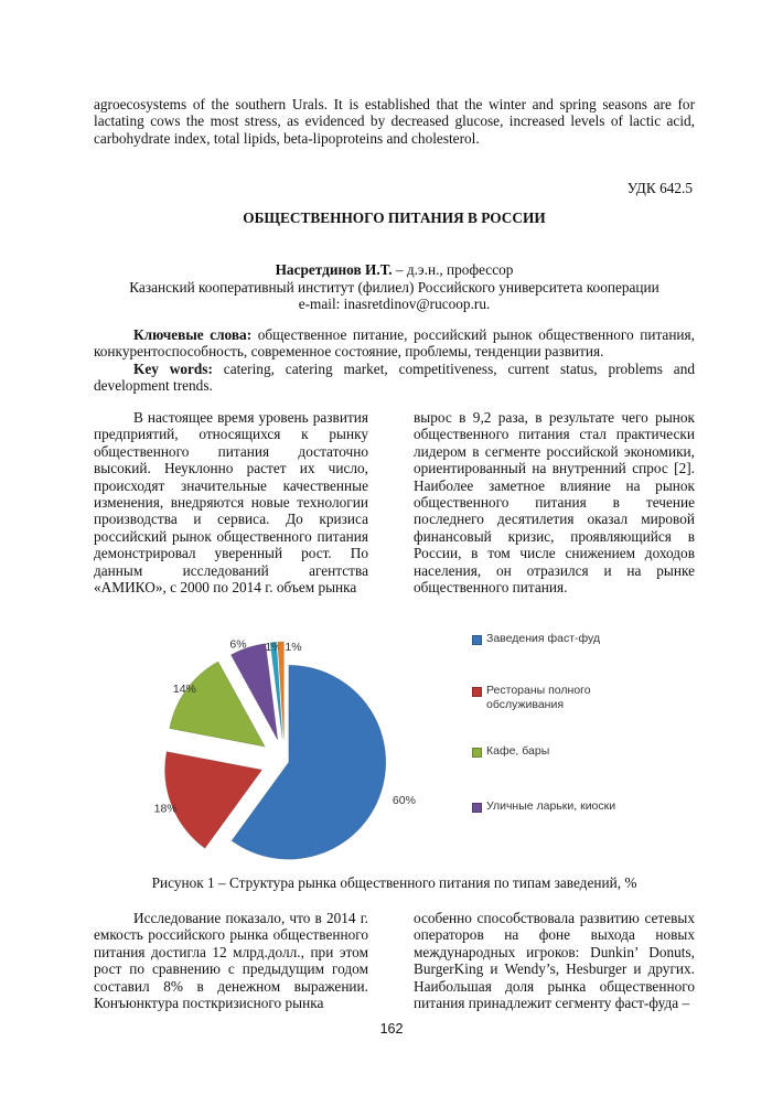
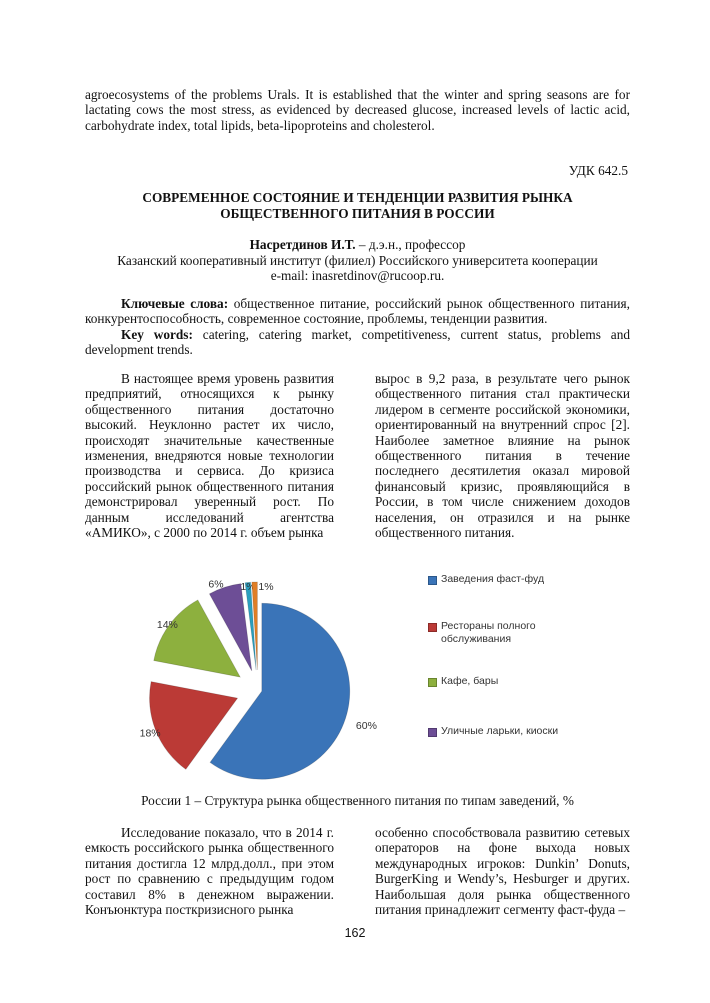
- agroecosystems of the southern Urals. It is established that the winter and spring seasons are for lactating cows the most stress, as evidenced by decreased glucose, increased levels of lactic acid, carbohydrate index, total lipids, beta-lipoproteins and cholesterol.
+ agroecosystems of the problems Urals. It is established that the winter and spring seasons are for lactating cows the most stress, as evidenced by decreased glucose, increased levels of lactic acid, carbohydrate index, total lipids, beta-lipoproteins and cholesterol.
  УДК 642.5
+ СОВРЕМЕННОЕ СОСТОЯНИЕ И ТЕНДЕНЦИИ РАЗВИТИЯ РЫНКА
  ОБЩЕСТВЕННОГО ПИТАНИЯ В РОССИИ
  Насретдинов И.Т. – д.э.н., профессор
  Казанский кооперативный институт (филиел) Российского университета кооперации
  e-mail: inasretdinov@rucoop.ru.
  Ключевые слова: общественное питание, российский рынок общественного питания, конкурентоспособность, современное состояние, проблемы, тенденции развития.
  Key words: catering, catering market, competitiveness, current status, problems and development trends.
  В настоящее время уровень развития предприятий, относящихся к рынку общественного питания достаточно высокий. Неуклонно растет их число, происходят значительные качественные изменения, внедряются новые технологии производства и сервиса. До кризиса российский рынок общественного питания демонстрировал уверенный рост. По данным исследований агентства «АМИКО», с 2000 по 2014 г. объем рынка
  вырос в 9,2 раза, в результате чего рынок общественного питания стал практически лидером в сегменте российской экономики, ориентированный на внутренний спрос [2]. Наиболее заметное влияние на рынок общественного питания в течение последнего десятилетия оказал мировой финансовый кризис, проявляющийся в России, в том числе снижением доходов населения, он отразился и на рынке общественного питания.
  60%
  18%
  14%
  6%
  1%
  1%
  Заведения фаст-фуд
  Рестораны полного обслуживания
  Кафе, бары
  Уличные ларьки, киоски
- Рисунок 1 – Структура рынка общественного питания по типам заведений, %
+ России 1 – Структура рынка общественного питания по типам заведений, %
  Исследование показало, что в 2014 г. емкость российского рынка общественного питания достигла 12 млрд.долл., при этом рост по сравнению с предыдущим годом составил 8% в денежном выражении. Конъюнктура посткризисного рынка
  особенно способствовала развитию сетевых операторов на фоне выхода новых международных игроков: Dunkin’ Donuts, BurgerKing и Wendy’s, Hesburger и других. Наибольшая доля рынка общественного питания принадлежит сегменту фаст-фуда –
  162
